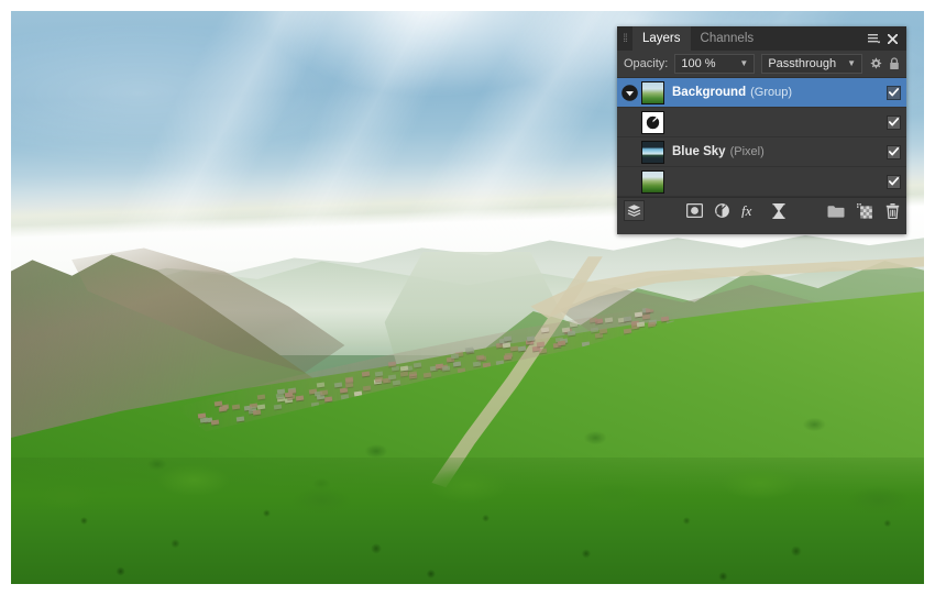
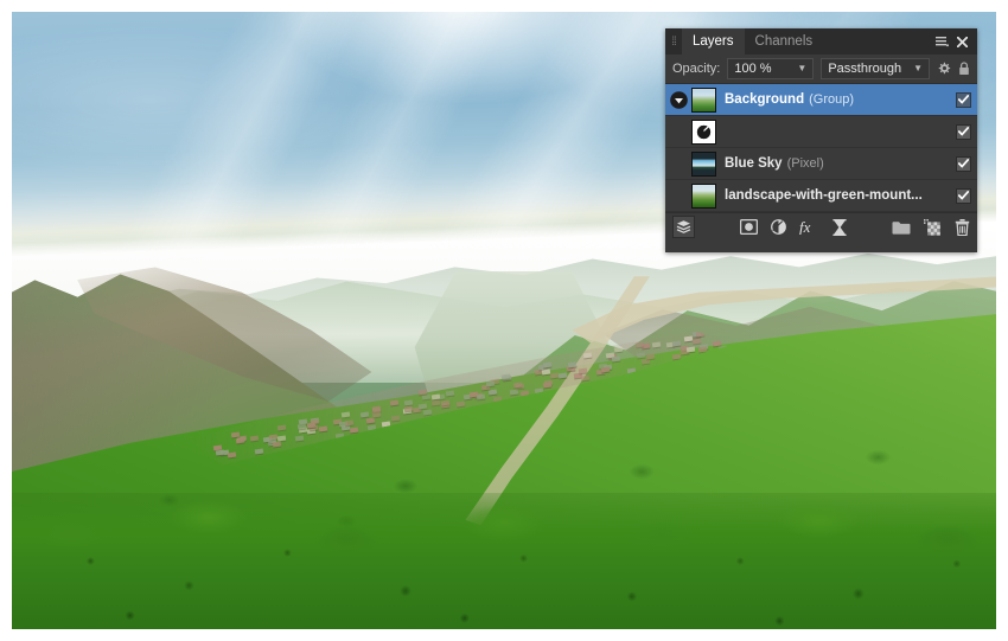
  ⁞⁞
  Layers
  Channels
  Opacity:
  100 %
  ▼
  Passthrough
  ▼
  Background
  (Group)
  Blue Sky
  (Pixel)
+ landscape-with-green-mount...
  fx
